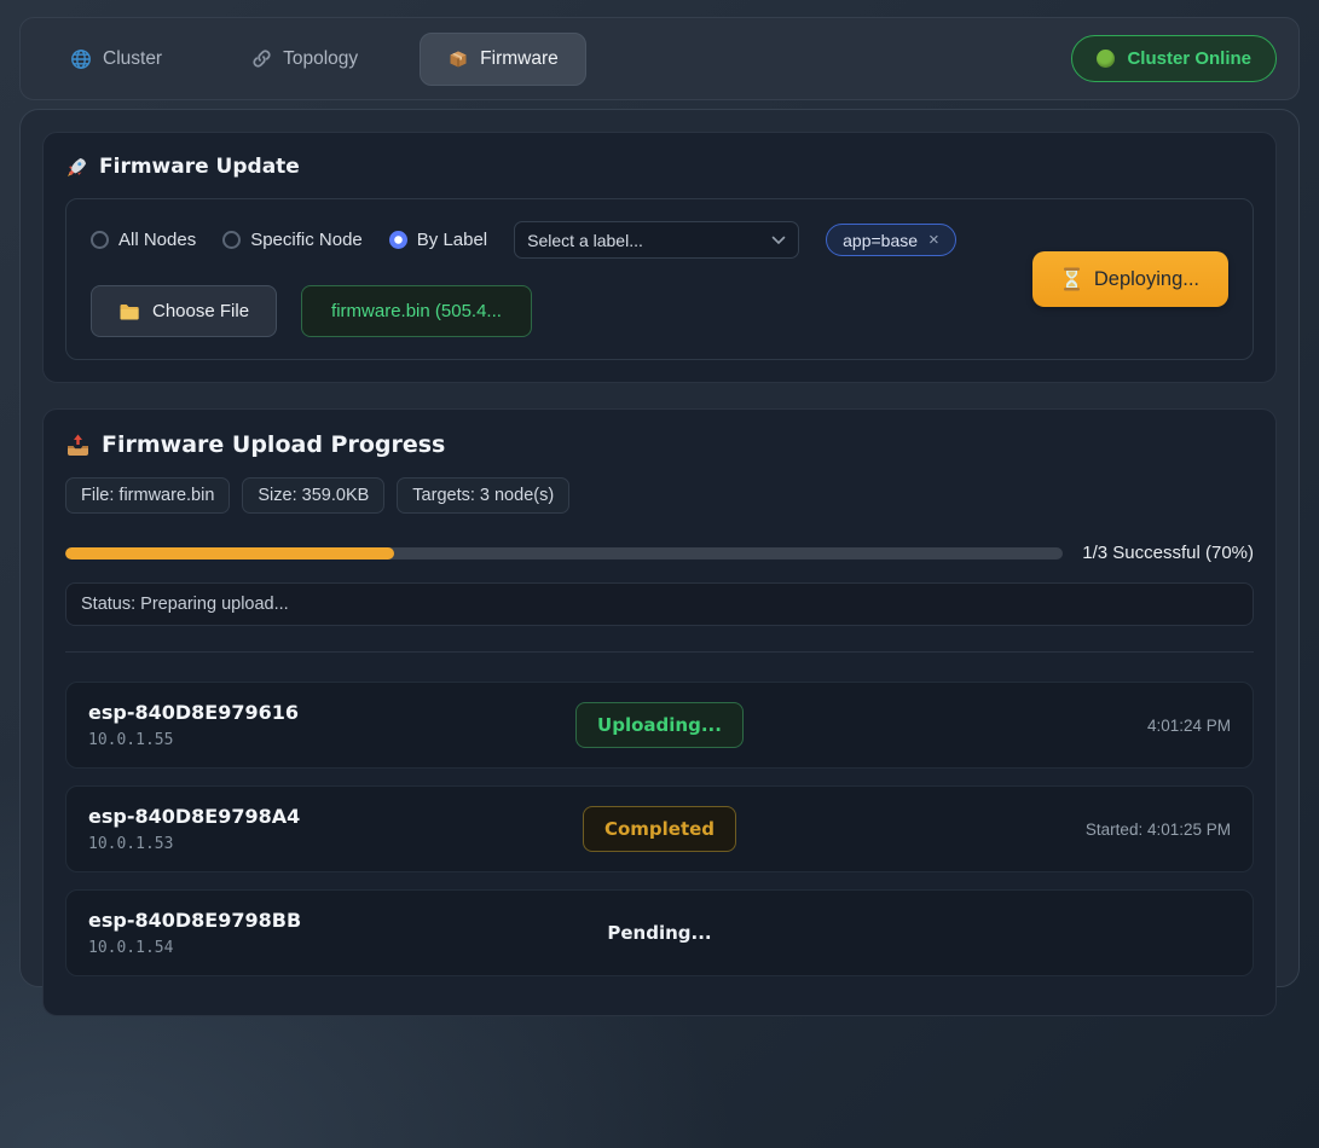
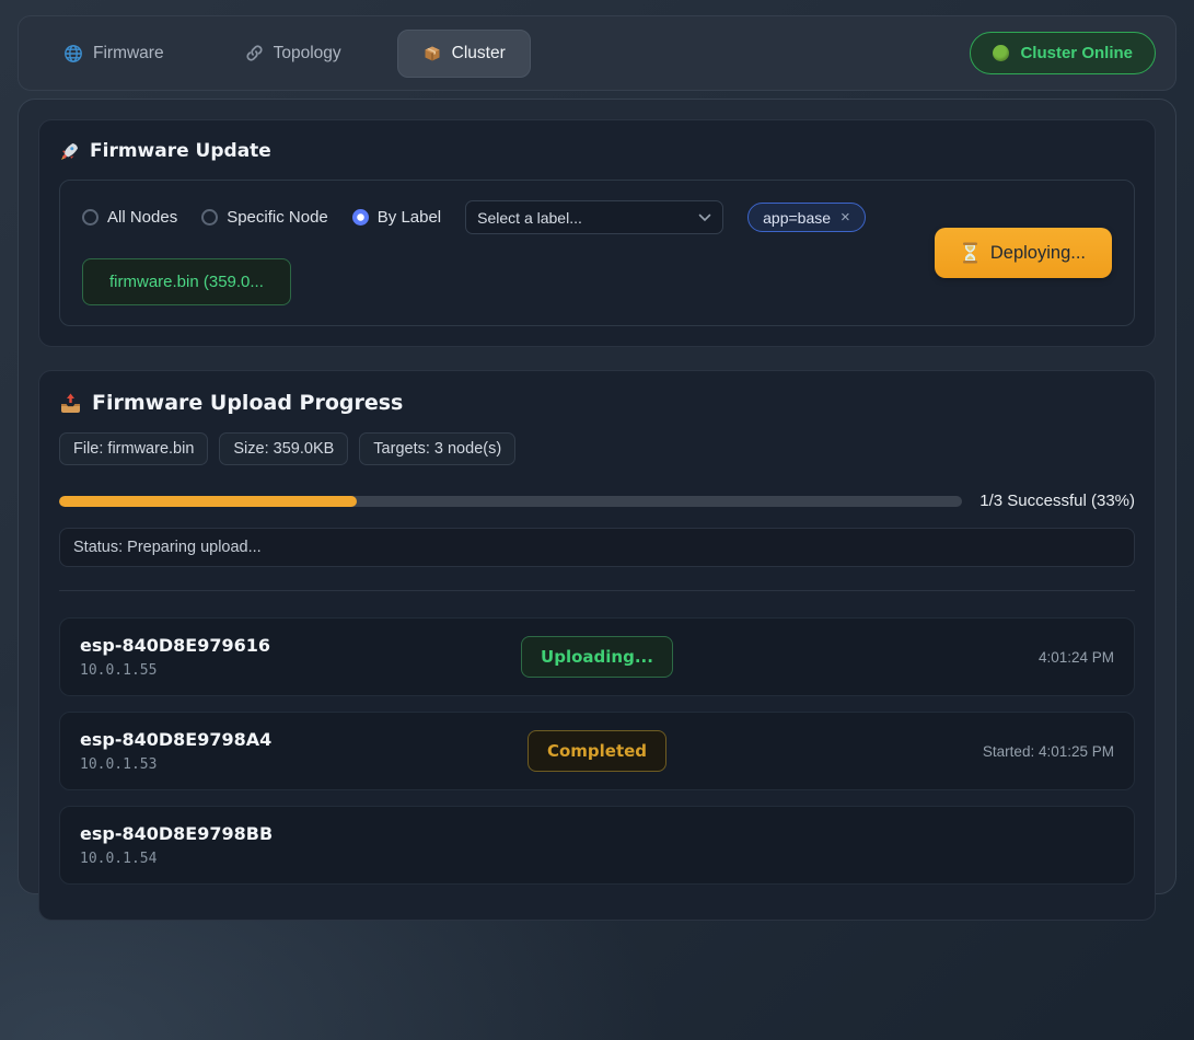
- Cluster
+ Firmware
  Topology
- Firmware
+ Cluster
  Cluster Online
  Firmware Update
  All Nodes
  Specific Node
  By Label
  Select a label...
  app=base
  ×
- Choose File
- firmware.bin (505.4...
+ firmware.bin (359.0...
  Deploying...
  Firmware Upload Progress
  File: firmware.bin
  Size: 359.0KB
  Targets: 3 node(s)
- 1/3 Successful (70%)
+ 1/3 Successful (33%)
  Status: Preparing upload...
  esp-840D8E979616
  10.0.1.55
  Uploading...
  4:01:24 PM
  esp-840D8E9798A4
  10.0.1.53
  Completed
  Started: 4:01:25 PM
  esp-840D8E9798BB
  10.0.1.54
- Pending...
